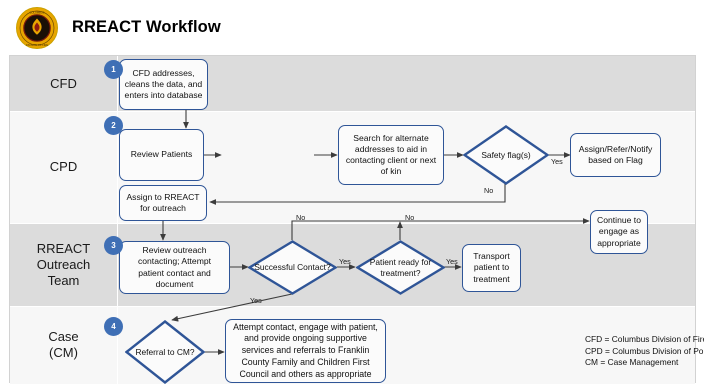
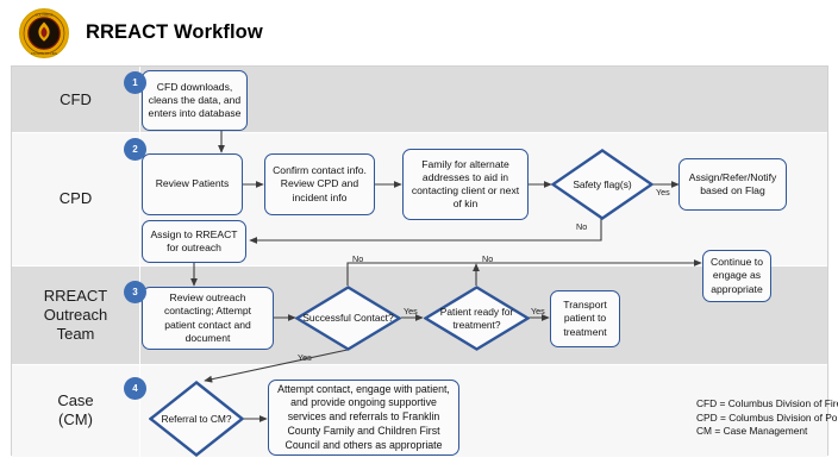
  RREACT Workflow
  CFD
  CPD
  RREACT
  Outreach
  Team
  Case
  (CM)
  1
- CFD addresses, cleans the data, and enters into database
+ CFD downloads, cleans the data, and enters into database
  2
  Review Patients
+ Confirm contact info. Review CPD and incident info
- Search for alternate addresses to aid in contacting client or next of kin
+ Family for alternate addresses to aid in contacting client or next of kin
  Safety flag(s)
  Assign/Refer/Notify based on Flag
  Assign to RREACT for outreach
  3
  Review outreach contacting; Attempt patient contact and document
  Successful Contact?
  Patient ready for treatment?
  Transport patient to treatment
  Continue to engage as appropriate
  4
  Referral to CM?
  Attempt contact, engage with patient, and provide ongoing supportive services and referrals to Franklin County Family and Children First Council and others as appropriate
  Yes
  No
  No
  No
  Yes
  Yes
  Yes
  CFD = Columbus Division of Fir
  CPD = Columbus Division of Po
  CM = Case Management
